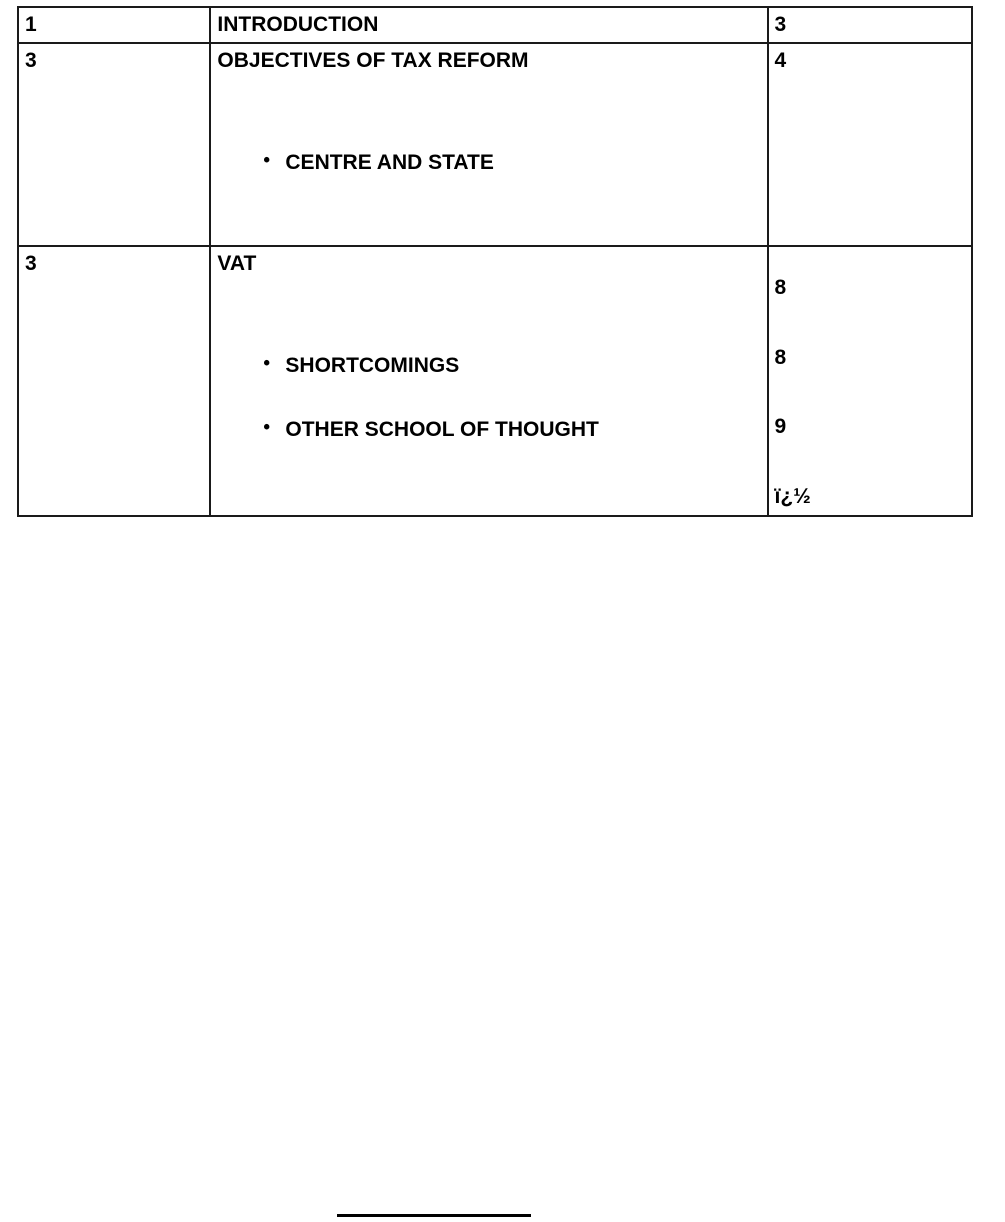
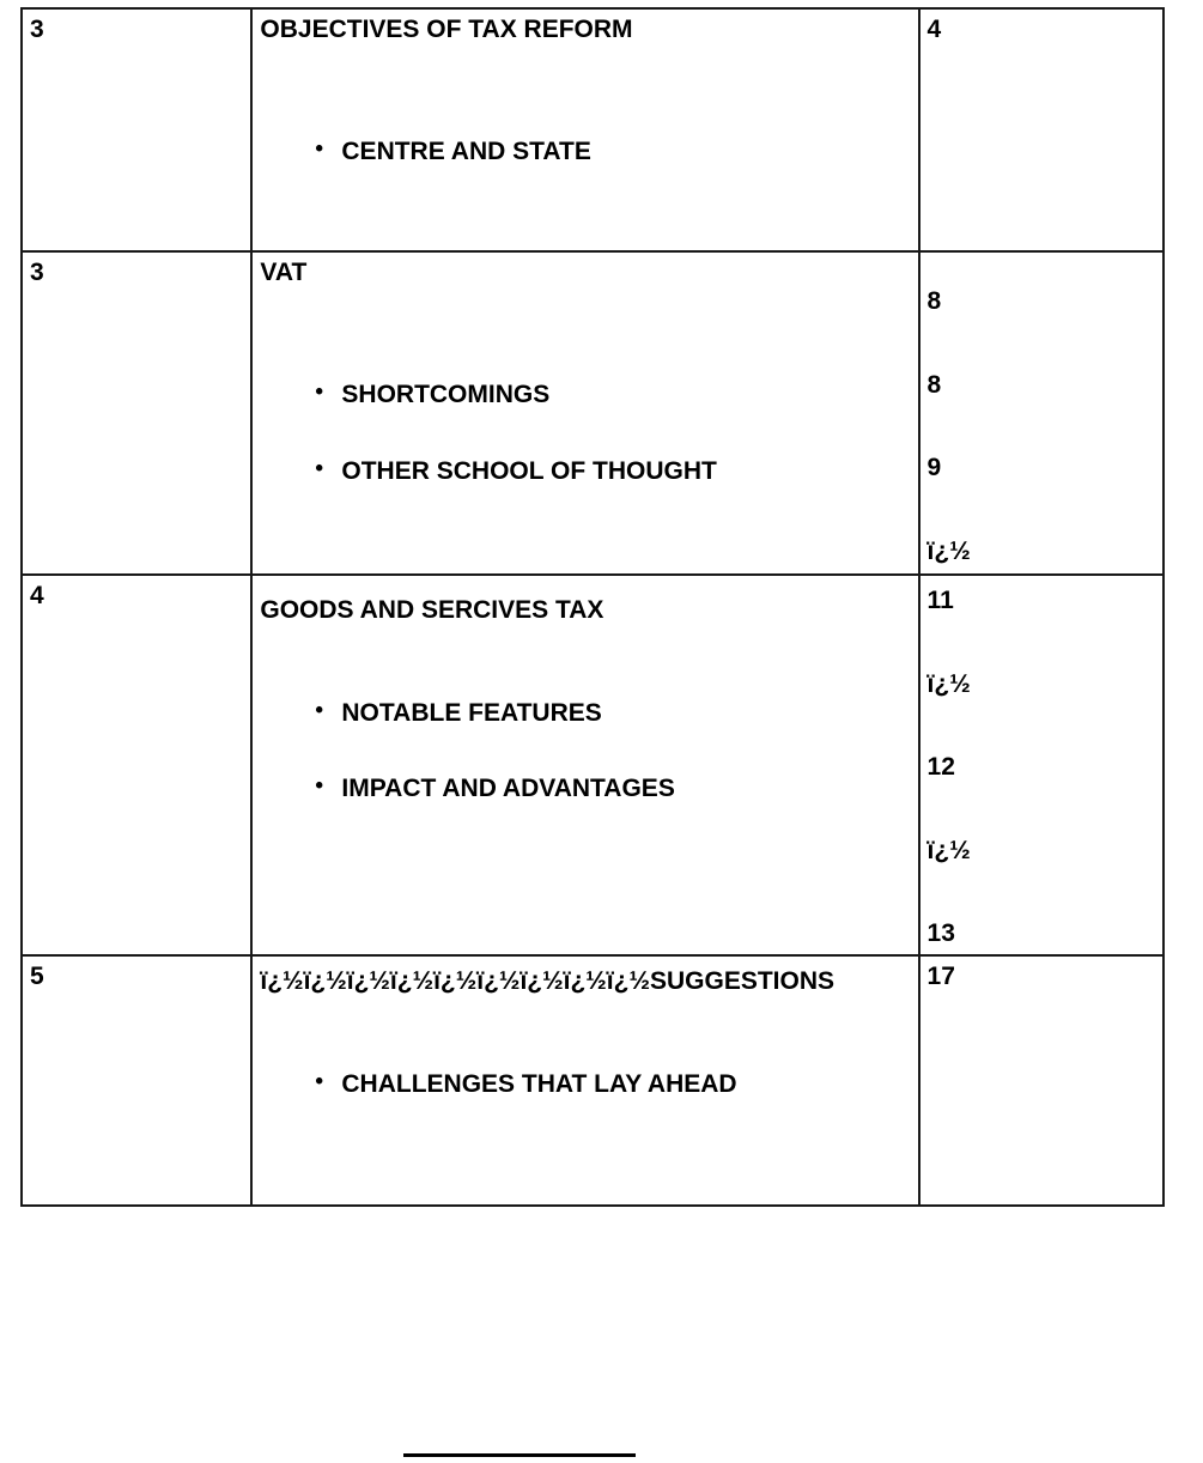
- 1	INTRODUCTION	3
  3	OBJECTIVES OF TAX REFORM CENTRE AND STATE	4
  3	VAT SHORTCOMINGS OTHER SCHOOL OF THOUGHT	8 8 9 ï¿½
+ 4	GOODS AND SERCIVES TAX NOTABLE FEATURES IMPACT AND ADVANTAGES	11 ï¿½ 12 ï¿½ 13
+ 5	ï¿½ï¿½ï¿½ï¿½ï¿½ï¿½ï¿½ï¿½ï¿½SUGGESTIONS CHALLENGES THAT LAY AHEAD	17
